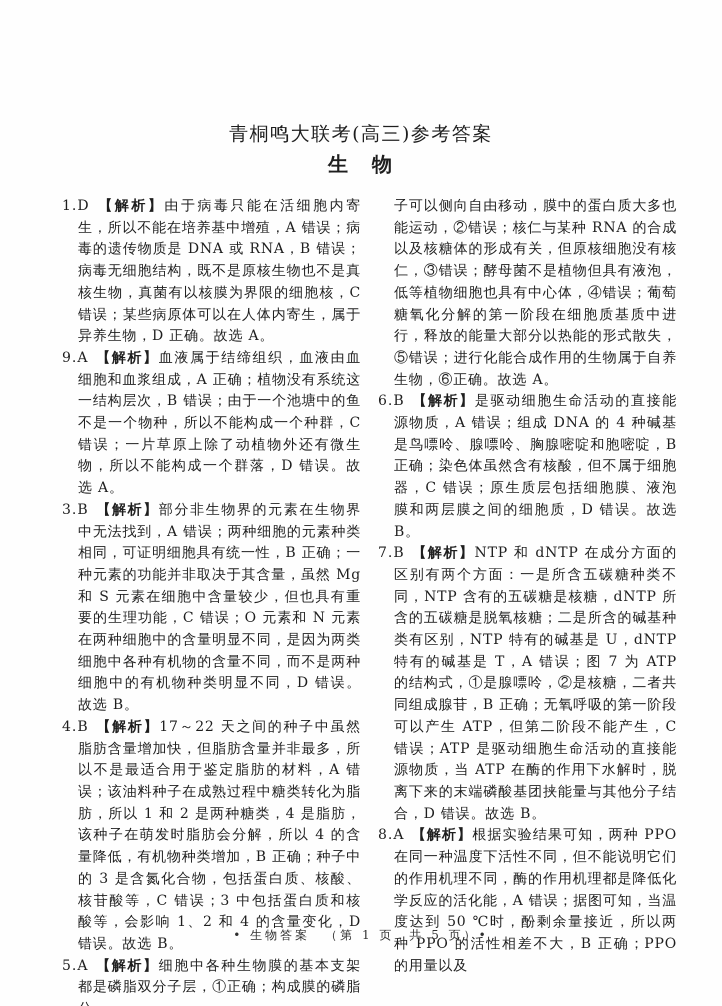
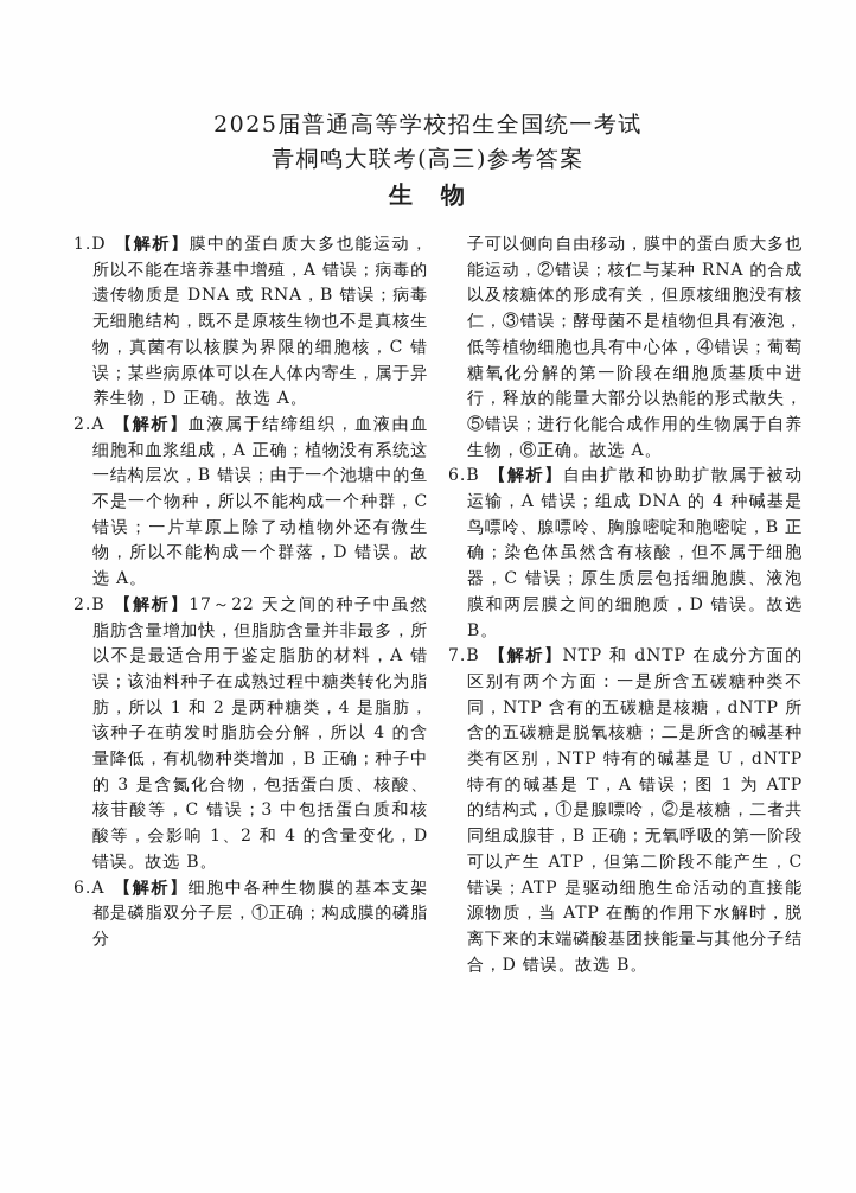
+ 2025届普通高等学校招生全国统一考试
  青桐鸣大联考(高三)参考答案
  生 物
- 1.D 【解析】由于病毒只能在活细胞内寄生，所以不能在培养基中增殖，A 错误；病毒的遗传物质是 DNA 或 RNA，B 错误；病毒无细胞结构，既不是原核生物也不是真核生物，真菌有以核膜为界限的细胞核，C 错误；某些病原体可以在人体内寄生，属于异养生物，D 正确。故选 A。
+ 1.D 【解析】膜中的蛋白质大多也能运动，所以不能在培养基中增殖，A 错误；病毒的遗传物质是 DNA 或 RNA，B 错误；病毒无细胞结构，既不是原核生物也不是真核生物，真菌有以核膜为界限的细胞核，C 错误；某些病原体可以在人体内寄生，属于异养生物，D 正确。故选 A。
- 9.A 【解析】血液属于结缔组织，血液由血细胞和血浆组成，A 正确；植物没有系统这一结构层次，B 错误；由于一个池塘中的鱼不是一个物种，所以不能构成一个种群，C 错误；一片草原上除了动植物外还有微生物，所以不能构成一个群落，D 错误。故选 A。
+ 2.A 【解析】血液属于结缔组织，血液由血细胞和血浆组成，A 正确；植物没有系统这一结构层次，B 错误；由于一个池塘中的鱼不是一个物种，所以不能构成一个种群，C 错误；一片草原上除了动植物外还有微生物，所以不能构成一个群落，D 错误。故选 A。
- 3.B 【解析】部分非生物界的元素在生物界中无法找到，A 错误；两种细胞的元素种类相同，可证明细胞具有统一性，B 正确；一种元素的功能并非取决于其含量，虽然 Mg 和 S 元素在细胞中含量较少，但也具有重要的生理功能，C 错误；O 元素和 N 元素在两种细胞中的含量明显不同，是因为两类细胞中各种有机物的含量不同，而不是两种细胞中的有机物种类明显不同，D 错误。故选 B。
- 4.B 【解析】17～22 天之间的种子中虽然脂肪含量增加快，但脂肪含量并非最多，所以不是最适合用于鉴定脂肪的材料，A 错误；该油料种子在成熟过程中糖类转化为脂肪，所以 1 和 2 是两种糖类，4 是脂肪，该种子在萌发时脂肪会分解，所以 4 的含量降低，有机物种类增加，B 正确；种子中的 3 是含氮化合物，包括蛋白质、核酸、核苷酸等，C 错误；3 中包括蛋白质和核酸等，会影响 1、2 和 4 的含量变化，D 错误。故选 B。
+ 2.B 【解析】17～22 天之间的种子中虽然脂肪含量增加快，但脂肪含量并非最多，所以不是最适合用于鉴定脂肪的材料，A 错误；该油料种子在成熟过程中糖类转化为脂肪，所以 1 和 2 是两种糖类，4 是脂肪，该种子在萌发时脂肪会分解，所以 4 的含量降低，有机物种类增加，B 正确；种子中的 3 是含氮化合物，包括蛋白质、核酸、核苷酸等，C 错误；3 中包括蛋白质和核酸等，会影响 1、2 和 4 的含量变化，D 错误。故选 B。
- 5.A 【解析】细胞中各种生物膜的基本支架都是磷脂双分子层，①正确；构成膜的磷脂
+ 6.A 【解析】细胞中各种生物膜的基本支架都是磷脂双分子层，①正确；构成膜的磷脂分
  子可以侧向自由移动，膜中的蛋白质大多也能运动，②错误；核仁与某种 RNA 的合成以及核糖体的形成有关，但原核细胞没有核仁，③错误；酵母菌不是植物但具有液泡，低等植物细胞也具有中心体，④错误；葡萄糖氧化分解的第一阶段在细胞质基质中进行，释放的能量大部分以热能的形式散失，⑤错误；进行化能合成作用的生物属于自养生物，⑥正确。故选 A。
- 6.B 【解析】是驱动细胞生命活动的直接能源物质，A 错误；组成 DNA 的 4 种碱基是鸟嘌呤、腺嘌呤、胸腺嘧啶和胞嘧啶，B 正确；染色体虽然含有核酸，但不属于细胞器，C 错误；原生质层包括细胞膜、液泡膜和两层膜之间的细胞质，D 错误。故选 B。
+ 6.B 【解析】自由扩散和协助扩散属于被动运输，A 错误；组成 DNA 的 4 种碱基是鸟嘌呤、腺嘌呤、胸腺嘧啶和胞嘧啶，B 正确；染色体虽然含有核酸，但不属于细胞器，C 错误；原生质层包括细胞膜、液泡膜和两层膜之间的细胞质，D 错误。故选 B。
- 7.B 【解析】NTP 和 dNTP 在成分方面的区别有两个方面：一是所含五碳糖种类不同，NTP 含有的五碳糖是核糖，dNTP 所含的五碳糖是脱氧核糖；二是所含的碱基种类有区别，NTP 特有的碱基是 U，dNTP 特有的碱基是 T，A 错误；图 7 为 ATP 的结构式，①是腺嘌呤，②是核糖，二者共同组成腺苷，B 正确；无氧呼吸的第一阶段可以产生 ATP，但第二阶段不能产生，C 错误；ATP 是驱动细胞生命活动的直接能源物质，当 ATP 在酶的作用下水解时，脱离下来的末端磷酸基团挟能量与其他分子结合，D 错误。故选 B。
+ 7.B 【解析】NTP 和 dNTP 在成分方面的区别有两个方面：一是所含五碳糖种类不同，NTP 含有的五碳糖是核糖，dNTP 所含的五碳糖是脱氧核糖；二是所含的碱基种类有区别，NTP 特有的碱基是 U，dNTP 特有的碱基是 T，A 错误；图 1 为 ATP 的结构式，①是腺嘌呤，②是核糖，二者共同组成腺苷，B 正确；无氧呼吸的第一阶段可以产生 ATP，但第二阶段不能产生，C 错误；ATP 是驱动细胞生命活动的直接能源物质，当 ATP 在酶的作用下水解时，脱离下来的末端磷酸基团挟能量与其他分子结合，D 错误。故选 B。
- 8.A 【解析】根据实验结果可知，两种 PPO 在同一种温度下活性不同，但不能说明它们的作用机理不同，酶的作用机理都是降低化学反应的活化能，A 错误；据图可知，当温度达到 50 ℃时，酚剩余量接近，所以两种 PPO 的活性相差不大，B 正确；PPO 的用量以及
- • 生物答案 （第 1 页，共 5 页）•
